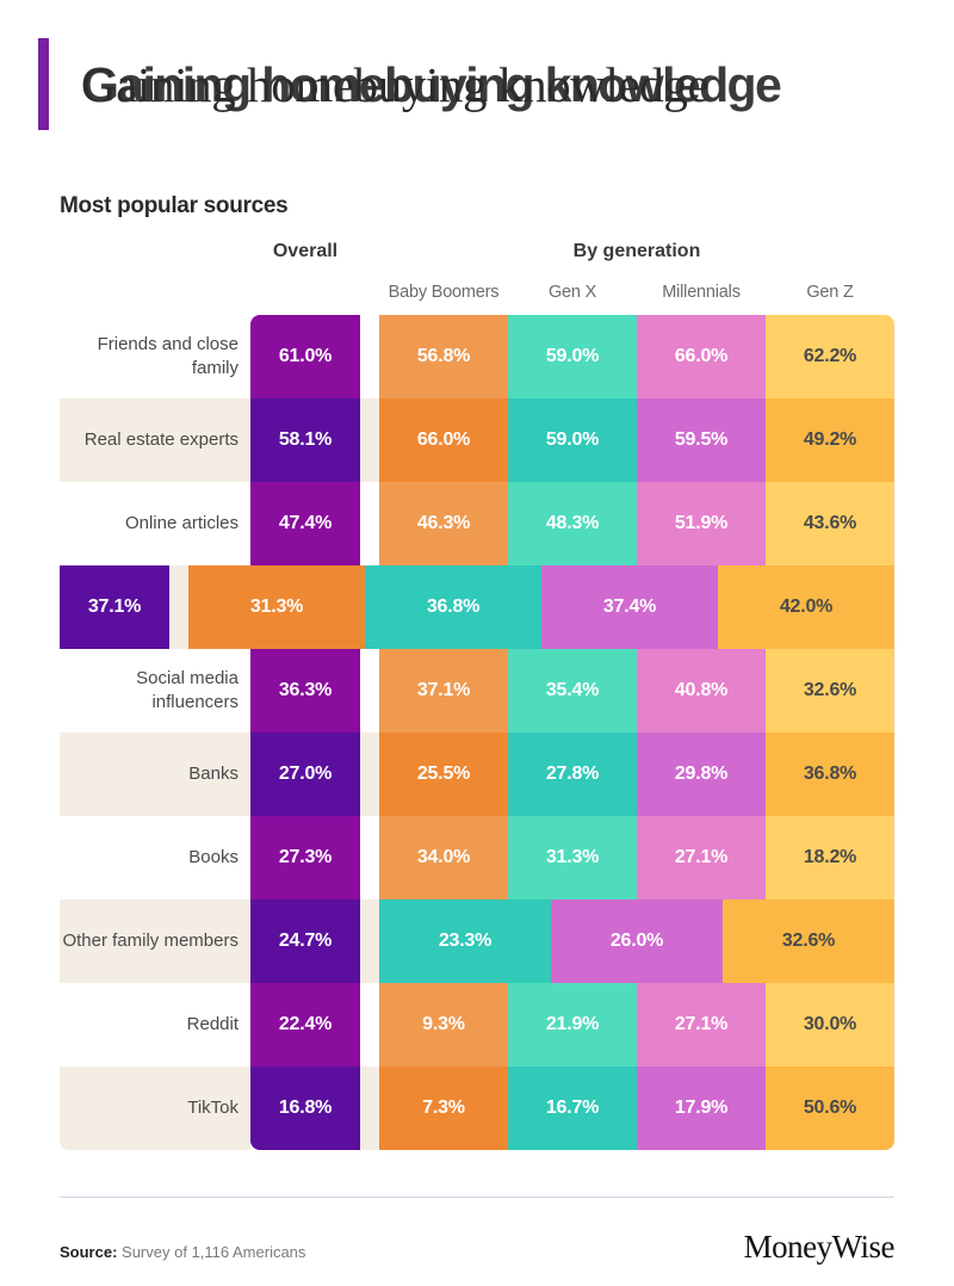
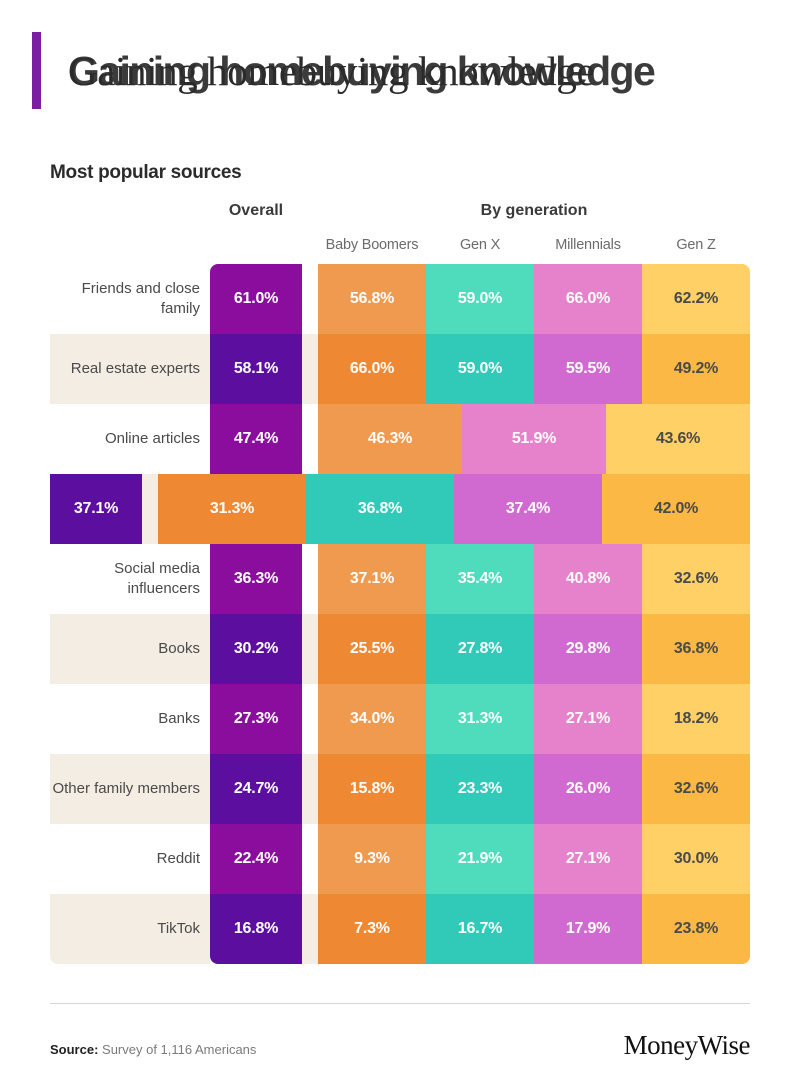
  Gaining homebuying knowledge
  Gaining homebuying knowledge
  Most popular sources
  Overall
  By generation
  Baby Boomers
  Gen X
  Millennials
  Gen Z
  Friends and close family
  61.0%
  56.8%
  59.0%
  66.0%
  62.2%
  Real estate experts
  58.1%
  66.0%
  59.0%
  59.5%
  49.2%
  Online articles
  47.4%
  46.3%
- 48.3%
  51.9%
  43.6%
  37.1%
  31.3%
  36.8%
  37.4%
  42.0%
  Social media influencers
  36.3%
  37.1%
  35.4%
  40.8%
  32.6%
- Banks
+ Books
- 27.0%
+ 30.2%
  25.5%
  27.8%
  29.8%
  36.8%
- Books
+ Banks
  27.3%
  34.0%
  31.3%
  27.1%
  18.2%
  Other family members
  24.7%
+ 15.8%
  23.3%
  26.0%
  32.6%
  Reddit
  22.4%
  9.3%
  21.9%
  27.1%
  30.0%
  TikTok
  16.8%
  7.3%
  16.7%
  17.9%
- 50.6%
+ 23.8%
  Source: Survey of 1,116 Americans
  MoneyWise
